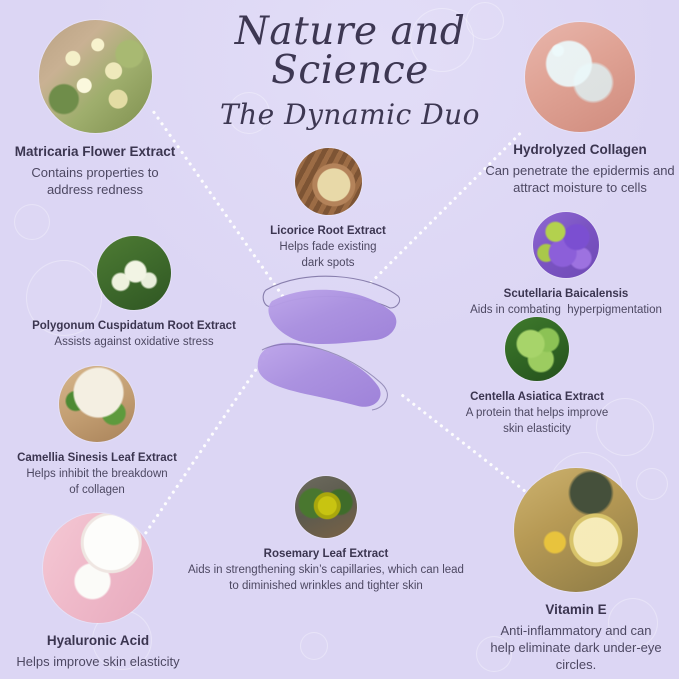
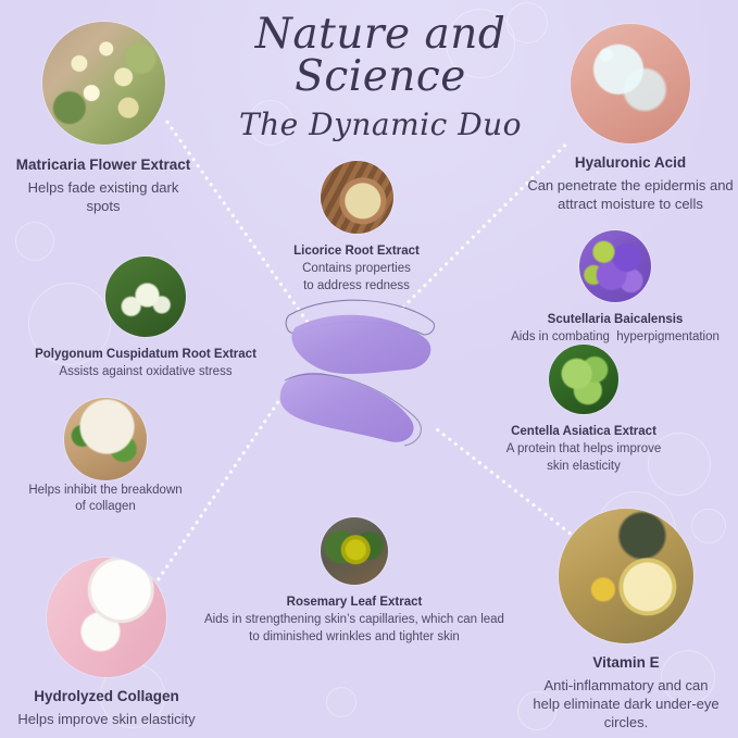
  Nature and Science
  The Dynamic Duo
  Matricaria Flower Extract
- Contains properties to address redness
+ Helps fade existing dark spots
- Hydrolyzed Collagen
+ Hyaluronic Acid
  Can penetrate the epidermis and attract moisture to cells
  Licorice Root Extract
- Helps fade existing dark spots
+ Contains properties to address redness
  Polygonum Cuspidatum Root Extract
  Assists against oxidative stress
  Scutellaria Baicalensis
  Aids in combating hyperpigmentation
  Centella Asiatica Extract
  A protein that helps improve skin elasticity
- Camellia Sinesis Leaf Extract
  Helps inhibit the breakdown of collagen
  Rosemary Leaf Extract
  Aids in strengthening skin’s capillaries, which can lead to diminished wrinkles and tighter skin
- Hyaluronic Acid
+ Hydrolyzed Collagen
  Helps improve skin elasticity
  Vitamin E
  Anti-inflammatory and can help eliminate dark under-eye circles.
